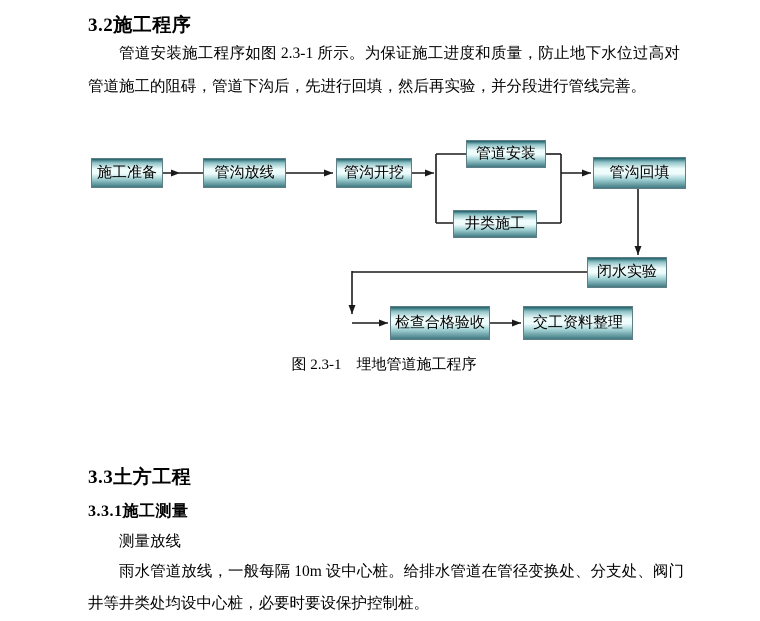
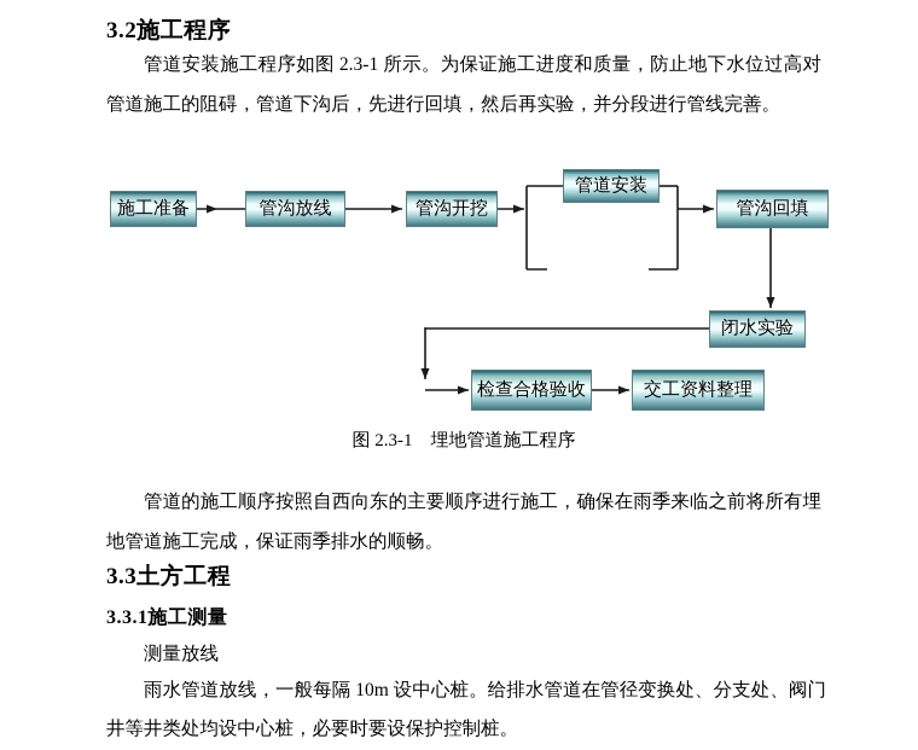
  3.2施工程序
  管道安装施工程序如图 2.3-1 所示。为保证施工进度和质量，防止地下水位过高对管道施工的阻碍，管道下沟后，先进行回填，然后再实验，并分段进行管线完善。
  施工准备
  管沟放线
  管沟开挖
  管道安装
- 井类施工
  管沟回填
  闭水实验
  检查合格验收
  交工资料整理
  图 2.3-1 埋地管道施工程序
+ 管道的施工顺序按照自西向东的主要顺序进行施工，确保在雨季来临之前将所有埋地管道施工完成，保证雨季排水的顺畅。
  3.3土方工程
  3.3.1施工测量
  测量放线
  雨水管道放线，一般每隔 10m 设中心桩。给排水管道在管径变换处、分支处、阀门井等井类处均设中心桩，必要时要设保护控制桩。
